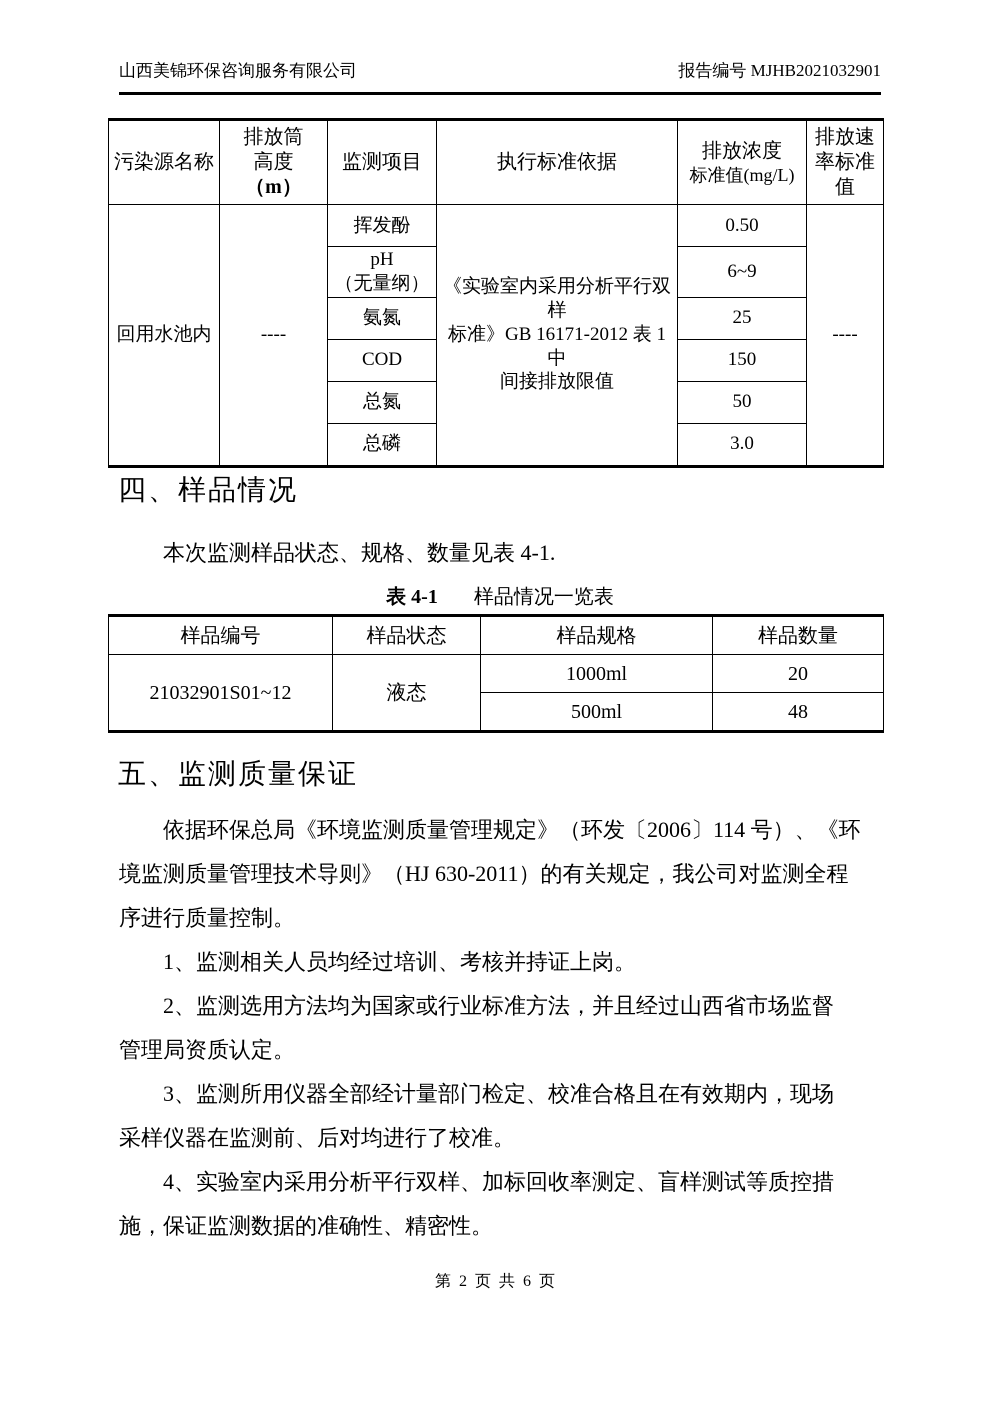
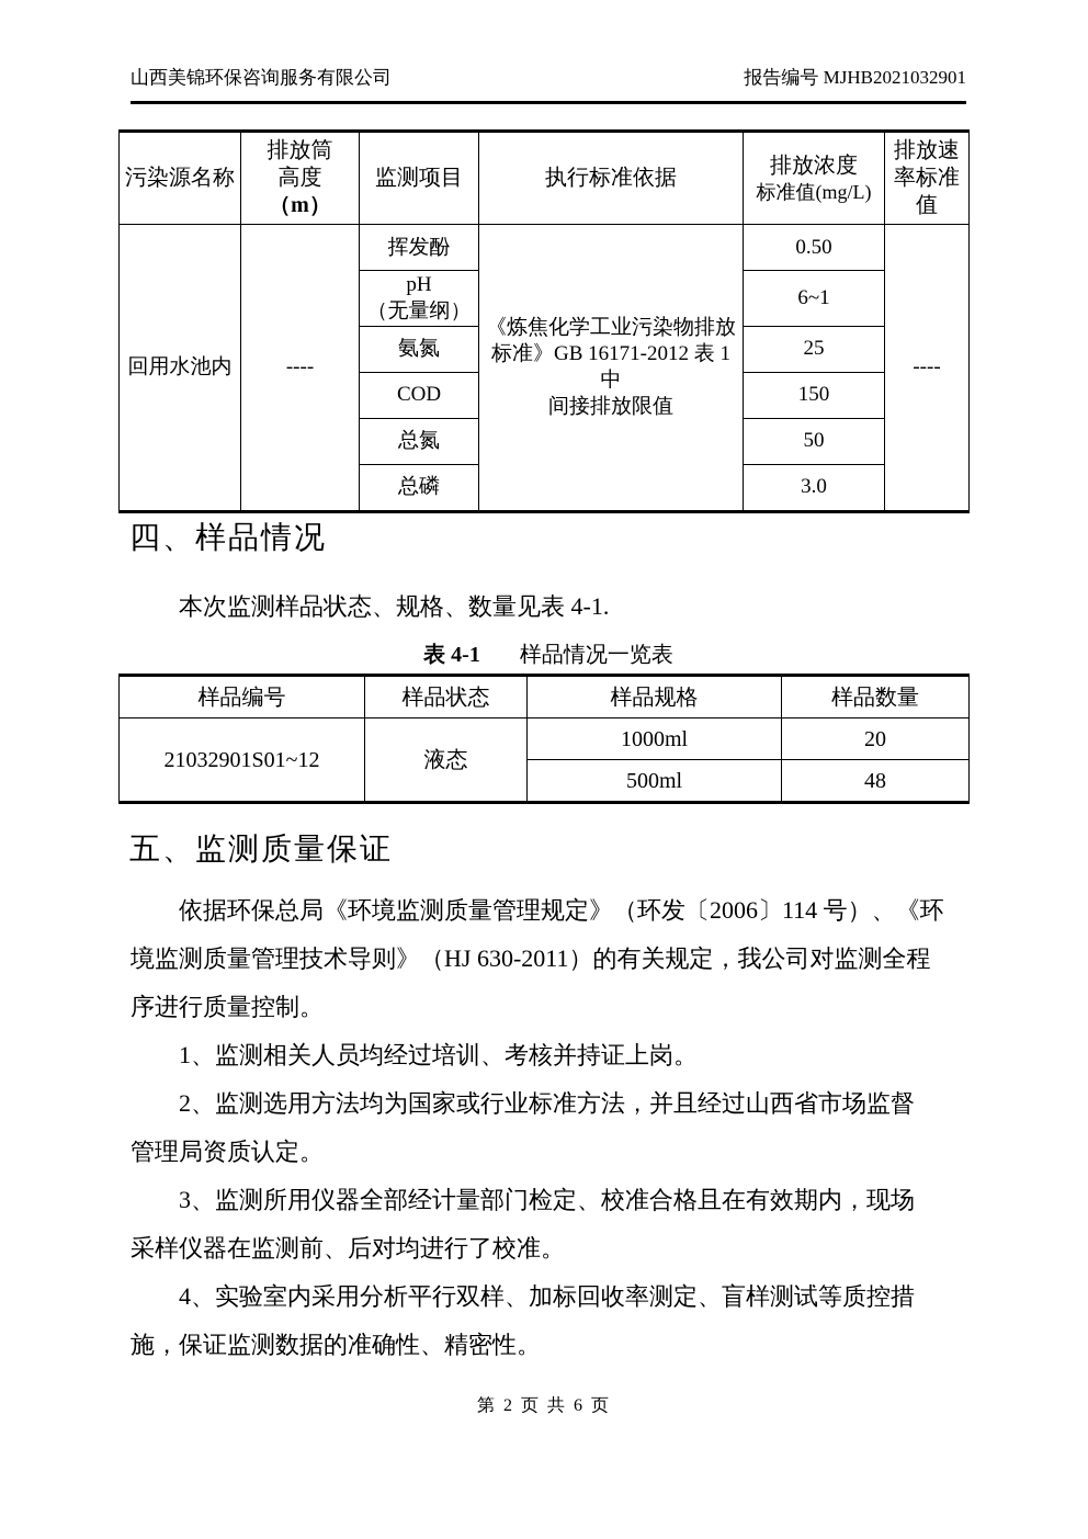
  山西美锦环保咨询服务有限公司
  报告编号 MJHB2021032901
  污染源名称	排放筒 高度 （m）	监测项目	执行标准依据	排放浓度 标准值(mg/L)	排放速 率标准 值
- 回用水池内	----	挥发酚	《实验室内采用分析平行双样 标准》GB 16171-2012 表 1 中 间接排放限值	0.50	----
+ 回用水池内	----	挥发酚	《炼焦化学工业污染物排放 标准》GB 16171-2012 表 1 中 间接排放限值	0.50	----
- pH （无量纲）	6~9
+ pH （无量纲）	6~1
  氨氮	25
  COD	150
  总氮	50
  总磷	3.0
  四、样品情况
  本次监测样品状态、规格、数量见表 4-1.
  表 4-1 样品情况一览表
  样品编号	样品状态	样品规格	样品数量
  21032901S01~12	液态	1000ml	20
  500ml	48
  五、监测质量保证
  依据环保总局《环境监测质量管理规定》（环发〔2006〕114 号）、《环
  境监测质量管理技术导则》（HJ 630-2011）的有关规定，我公司对监测全程
  序进行质量控制。
  1、监测相关人员均经过培训、考核并持证上岗。
  2、监测选用方法均为国家或行业标准方法，并且经过山西省市场监督
  管理局资质认定。
  3、监测所用仪器全部经计量部门检定、校准合格且在有效期内，现场
  采样仪器在监测前、后对均进行了校准。
  4、实验室内采用分析平行双样、加标回收率测定、盲样测试等质控措
  施，保证监测数据的准确性、精密性。
  第 2 页 共 6 页
